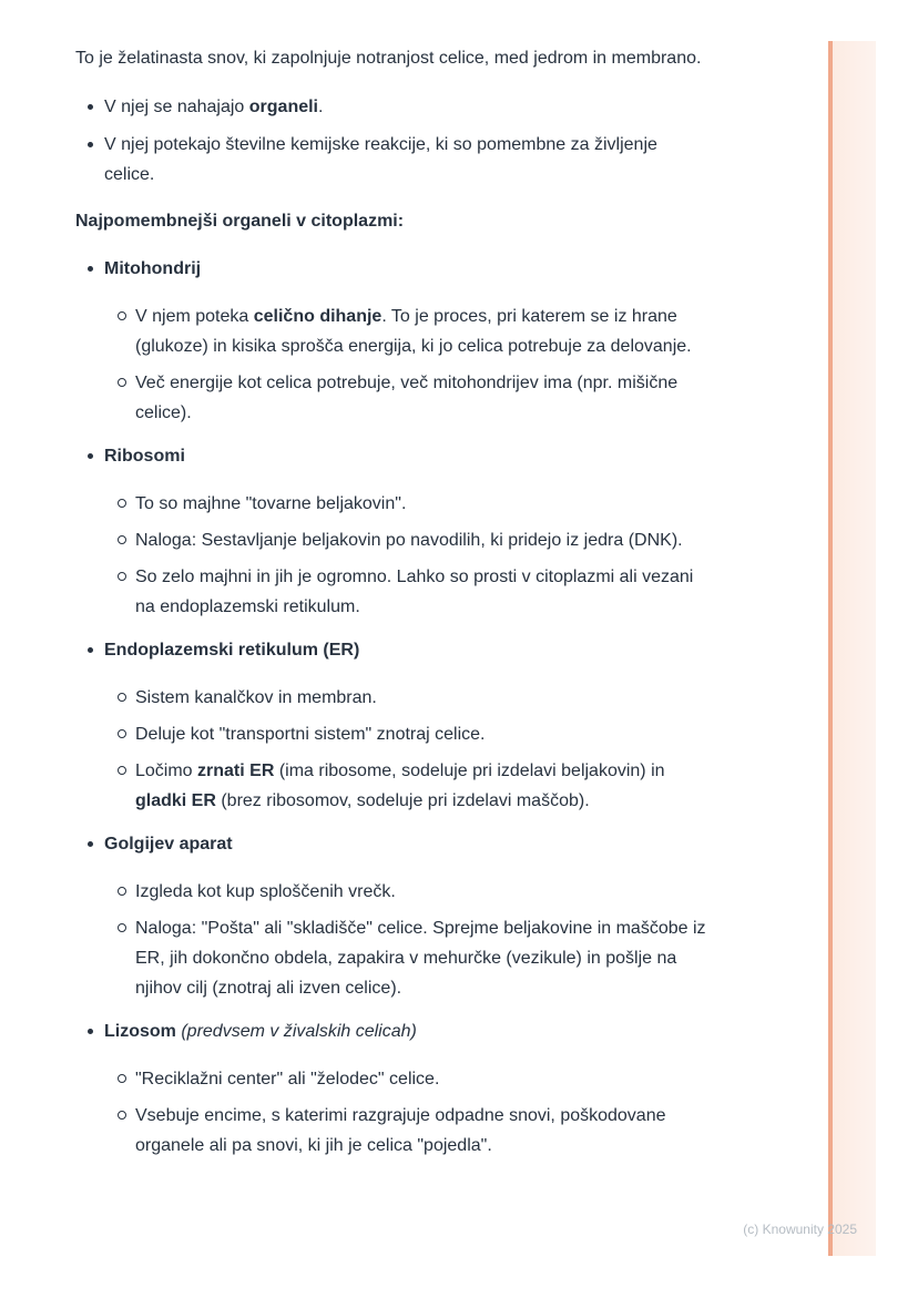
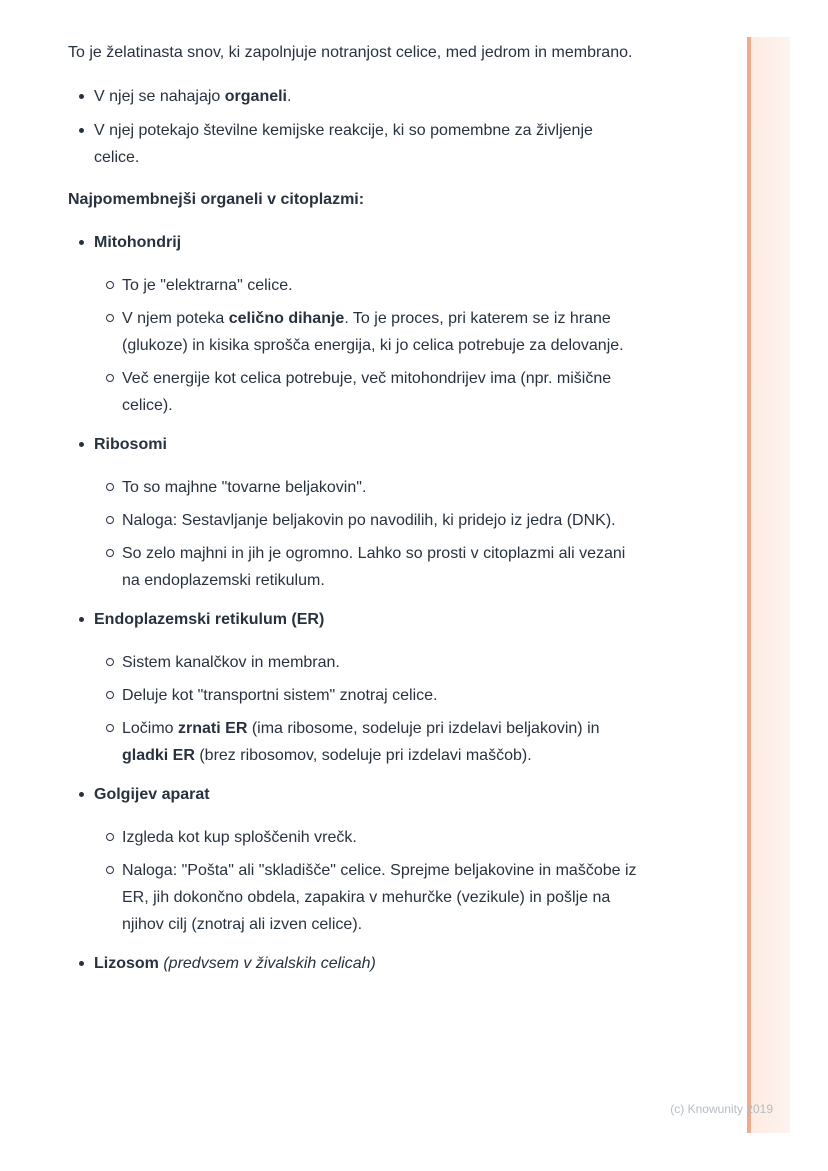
  To je želatinasta snov, ki zapolnjuje notranjost celice, med jedrom in membrano.
  V njej se nahajajo organeli.
  V njej potekajo številne kemijske reakcije, ki so pomembne za življenje celice.
  Najpomembnejši organeli v citoplazmi:
  Mitohondrij
+ To je "elektrarna" celice.
  V njem poteka celično dihanje. To je proces, pri katerem se iz hrane (glukoze) in kisika sprošča energija, ki jo celica potrebuje za delovanje.
  Več energije kot celica potrebuje, več mitohondrijev ima (npr. mišične celice).
  Ribosomi
  To so majhne "tovarne beljakovin".
  Naloga: Sestavljanje beljakovin po navodilih, ki pridejo iz jedra (DNK).
  So zelo majhni in jih je ogromno. Lahko so prosti v citoplazmi ali vezani na endoplazemski retikulum.
  Endoplazemski retikulum (ER)
  Sistem kanalčkov in membran.
  Deluje kot "transportni sistem" znotraj celice.
  Ločimo zrnati ER (ima ribosome, sodeluje pri izdelavi beljakovin) in gladki ER (brez ribosomov, sodeluje pri izdelavi maščob).
  Golgijev aparat
  Izgleda kot kup sploščenih vrečk.
  Naloga: "Pošta" ali "skladišče" celice. Sprejme beljakovine in maščobe iz ER, jih dokončno obdela, zapakira v mehurčke (vezikule) in pošlje na njihov cilj (znotraj ali izven celice).
  Lizosom (predvsem v živalskih celicah)
- "Reciklažni center" ali "želodec" celice.
- Vsebuje encime, s katerimi razgrajuje odpadne snovi, poškodovane organele ali pa snovi, ki jih je celica "pojedla".
- (c) Knowunity 2025
+ (c) Knowunity 2019
